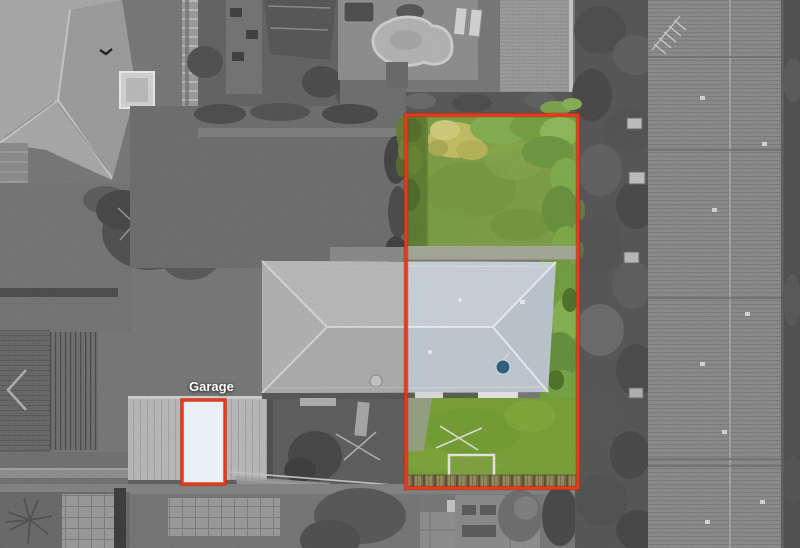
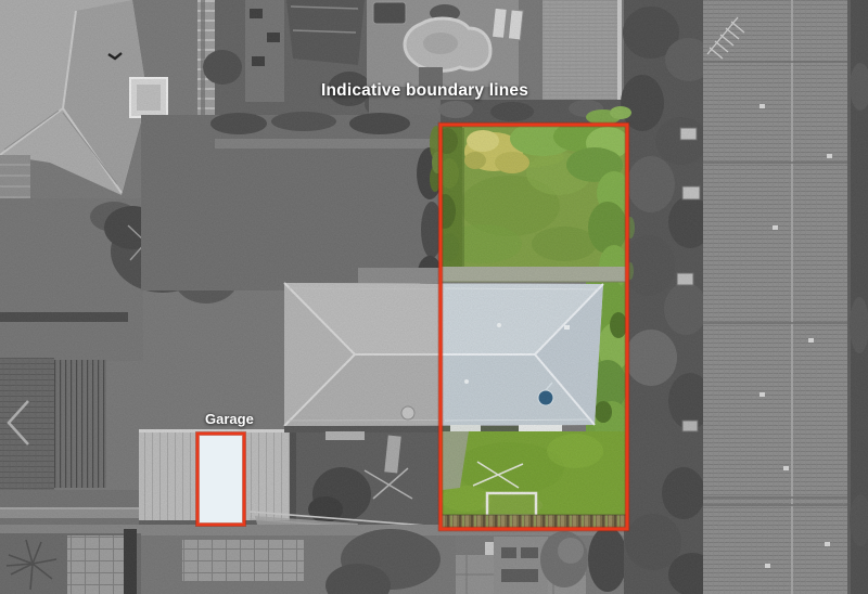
+ Indicative boundary lines
  Garage
